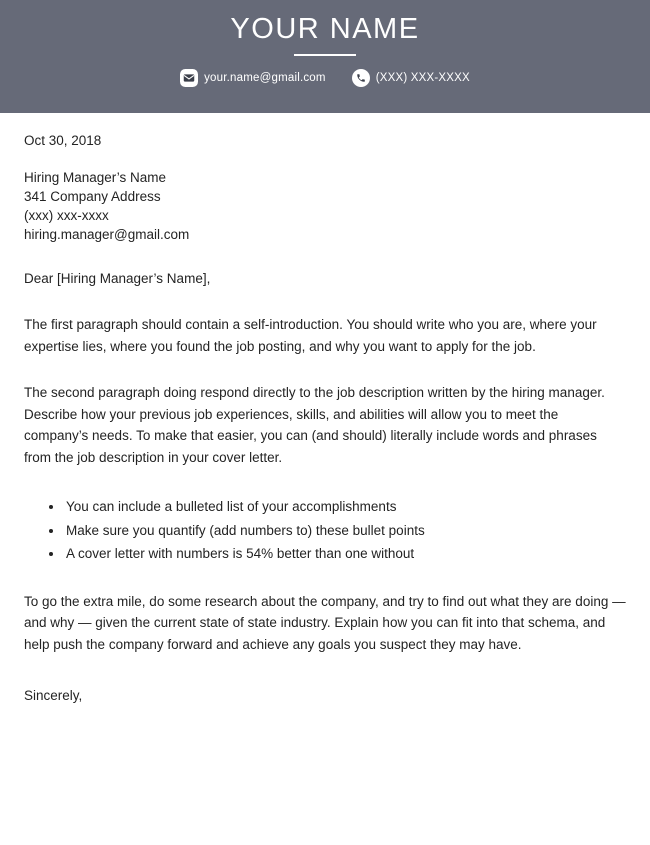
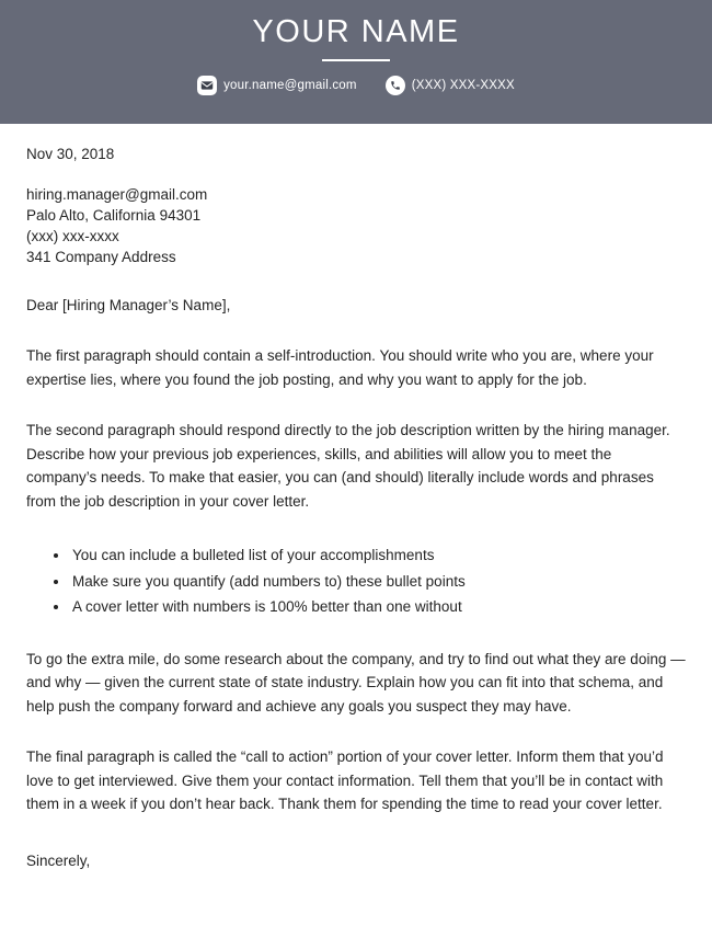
  YOUR NAME
  your.name@gmail.com
  (XXX) XXX-XXXX
- Oct 30, 2018
+ Nov 30, 2018
- Hiring Manager’s Name
- 341 Company Address
+ hiring.manager@gmail.com
+ Palo Alto, California 94301
  (xxx) xxx-xxxx
- hiring.manager@gmail.com
+ 341 Company Address
  Dear [Hiring Manager’s Name],
  The first paragraph should contain a self-introduction. You should write who you are, where your expertise lies, where you found the job posting, and why you want to apply for the job.
- The second paragraph doing respond directly to the job description written by the hiring manager. Describe how your previous job experiences, skills, and abilities will allow you to meet the company’s needs. To make that easier, you can (and should) literally include words and phrases from the job description in your cover letter.
+ The second paragraph should respond directly to the job description written by the hiring manager. Describe how your previous job experiences, skills, and abilities will allow you to meet the company’s needs. To make that easier, you can (and should) literally include words and phrases from the job description in your cover letter.
  You can include a bulleted list of your accomplishments
  Make sure you quantify (add numbers to) these bullet points
- A cover letter with numbers is 54% better than one without
+ A cover letter with numbers is 100% better than one without
  To go the extra mile, do some research about the company, and try to find out what they are doing — and why — given the current state of state industry. Explain how you can fit into that schema, and help push the company forward and achieve any goals you suspect they may have.
+ The final paragraph is called the “call to action” portion of your cover letter. Inform them that you’d love to get interviewed. Give them your contact information. Tell them that you’ll be in contact with them in a week if you don’t hear back. Thank them for spending the time to read your cover letter.
  Sincerely,
